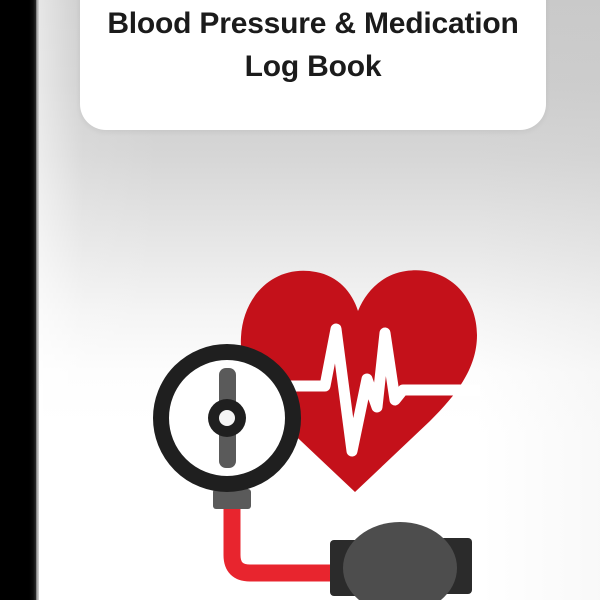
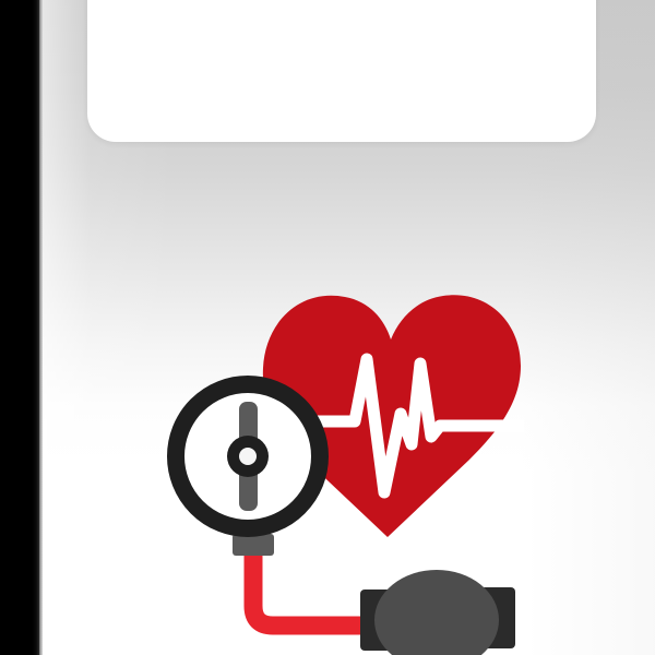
- Blood Pressure & Medication
- Log Book
